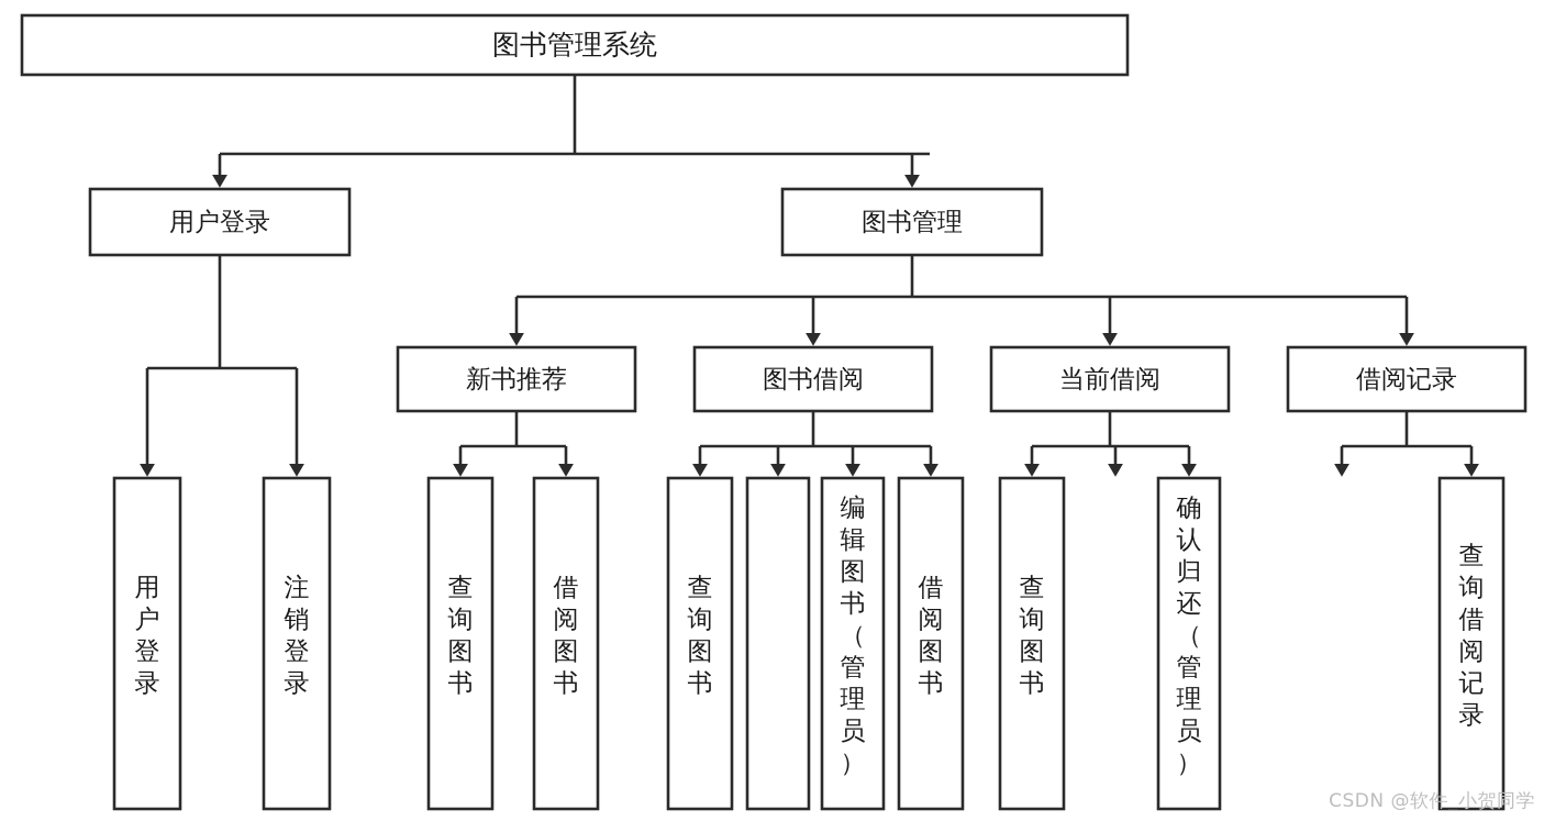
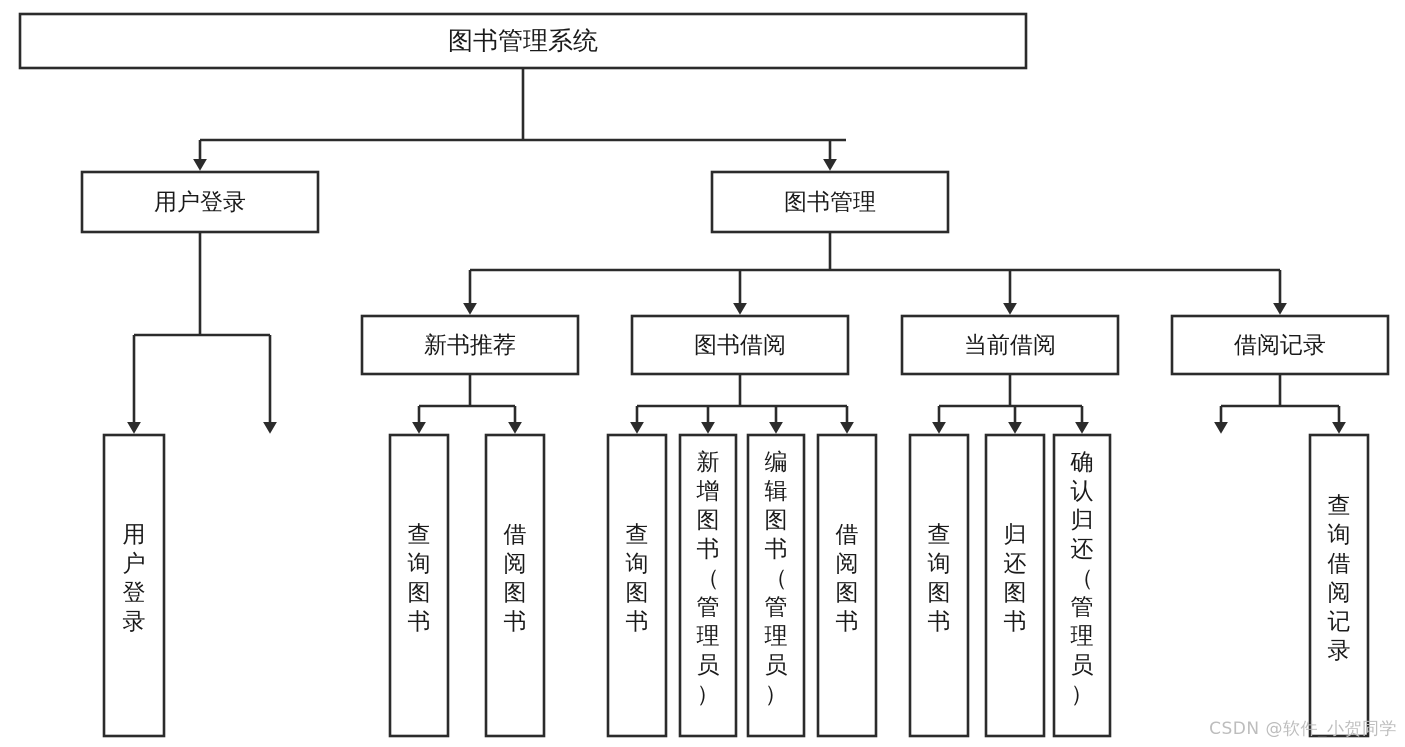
  图书管理系统
  用户登录
  图书管理
  新书推荐
  图书借阅
  当前借阅
  借阅记录
  用户登录
- 注销登录
  查询图书
  借阅图书
  查询图书
+ 新增图书（管理员）
  编辑图书（管理员）
  借阅图书
  查询图书
+ 归还图书
  确认归还（管理员）
  查询借阅记录
  CSDN @软件_小贺同学
